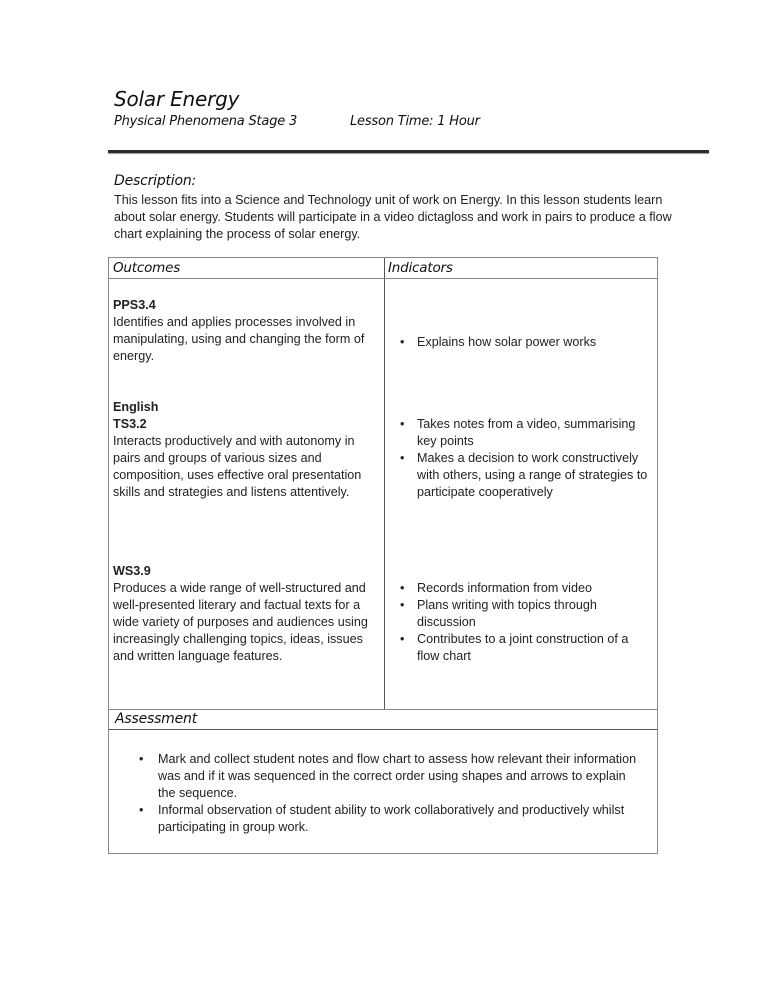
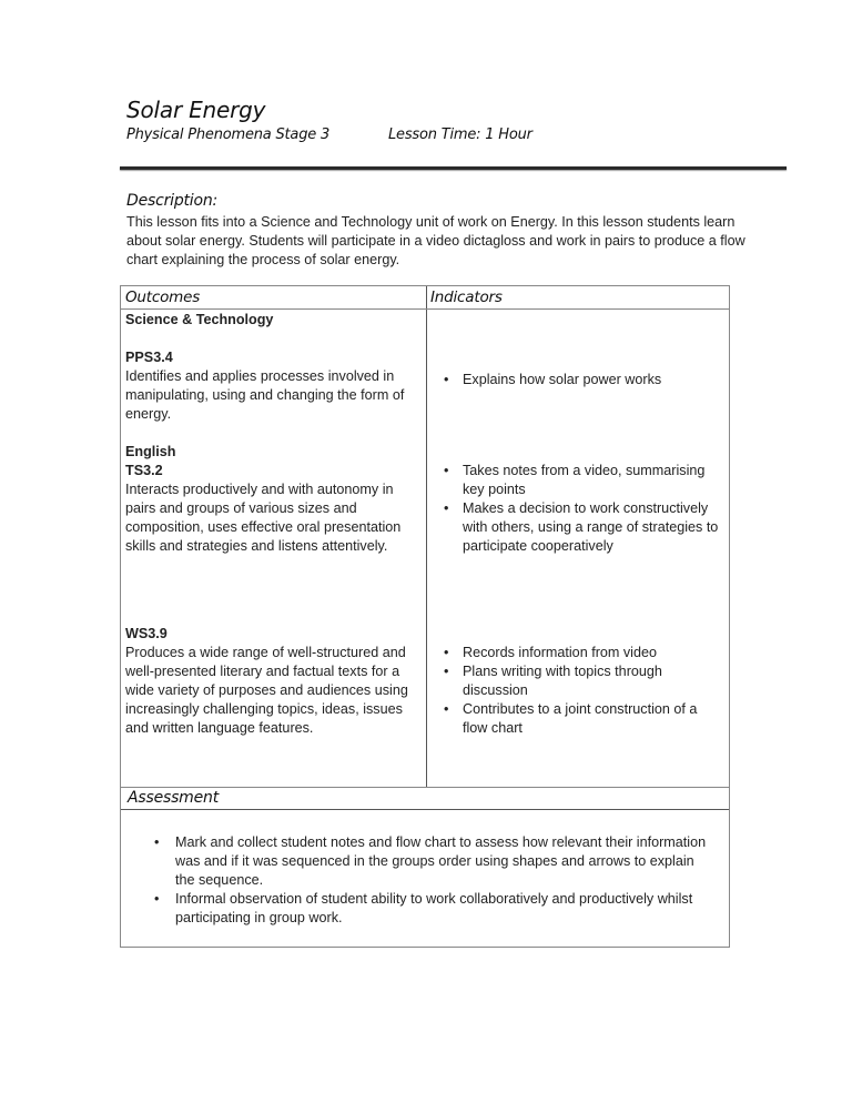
  Solar Energy
  Physical Phenomena Stage 3
  Lesson Time: 1 Hour
  Description:
  This lesson fits into a Science and Technology unit of work on Energy. In this lesson students learn about solar energy. Students will participate in a video dictagloss and work in pairs to produce a flow chart explaining the process of solar energy.
  Outcomes
  Indicators
+ Science & Technology
  PPS3.4
  Identifies and applies processes involved in manipulating, using and changing the form of energy.
  •
  Explains how solar power works
  English
  TS3.2
  Interacts productively and with autonomy in pairs and groups of various sizes and composition, uses effective oral presentation skills and strategies and listens attentively.
  •
  Takes notes from a video, summarising key points
  •
  Makes a decision to work constructively with others, using a range of strategies to participate cooperatively
  WS3.9
  Produces a wide range of well-structured and well-presented literary and factual texts for a wide variety of purposes and audiences using increasingly challenging topics, ideas, issues and written language features.
  •
  Records information from video
  •
  Plans writing with topics through discussion
  •
  Contributes to a joint construction of a flow chart
  Assessment
  •
- Mark and collect student notes and flow chart to assess how relevant their information was and if it was sequenced in the correct order using shapes and arrows to explain the sequence.
+ Mark and collect student notes and flow chart to assess how relevant their information was and if it was sequenced in the groups order using shapes and arrows to explain the sequence.
  •
  Informal observation of student ability to work collaboratively and productively whilst participating in group work.
